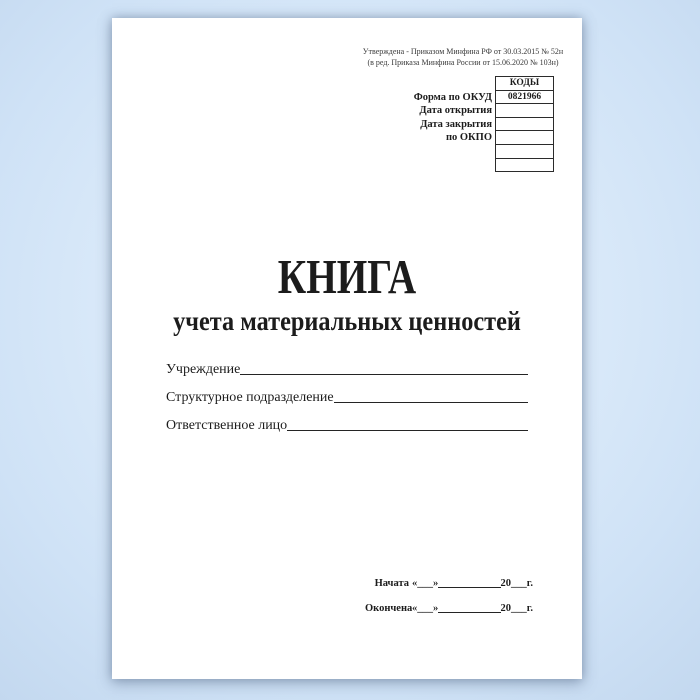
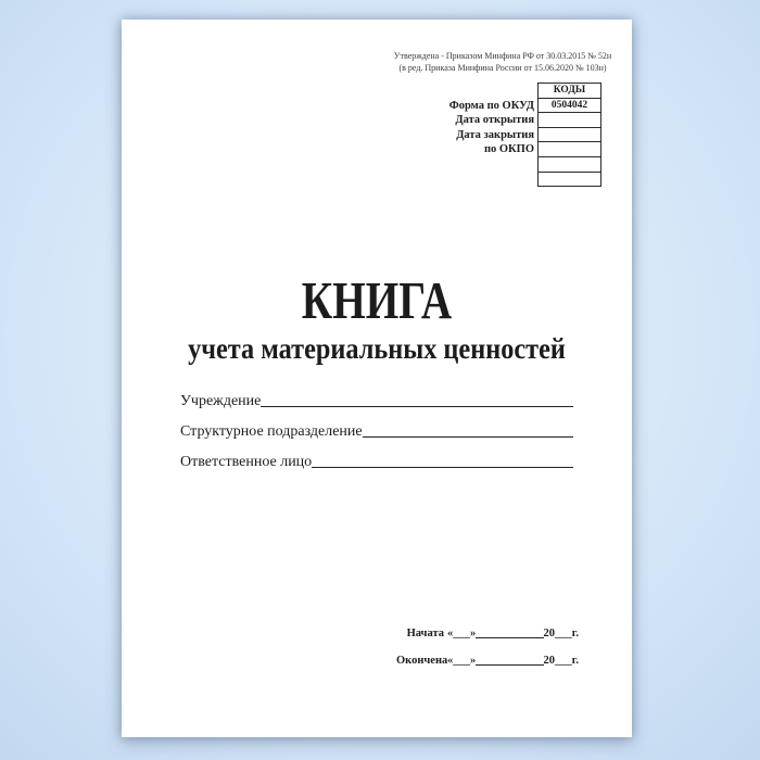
  Утверждена - Приказом Минфина РФ от 30.03.2015 № 52н
  (в ред. Приказа Минфина России от 15.06.2020 № 103н)
  Форма по ОКУД
  Дата открытия
  Дата закрытия
  по ОКПО
  КОДЫ
- 0821966
+ 0504042
  КНИГА
  учета материальных ценностей
  Учреждение
  Структурное подразделение
  Ответственное лицо
  Начата
  «___»
  20___г.
  Окончена
  «___»
  20___г.
